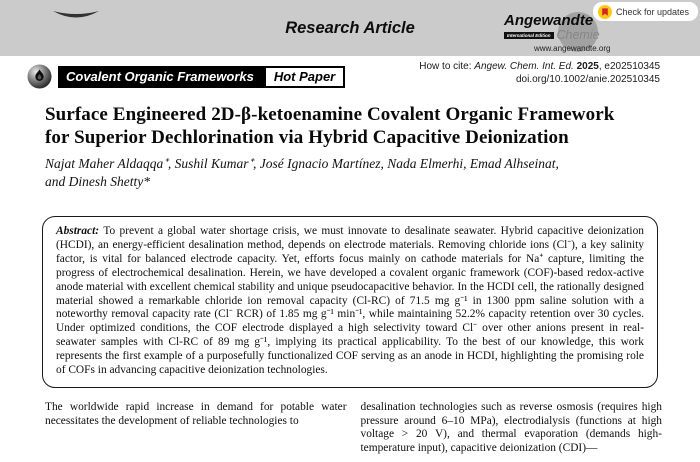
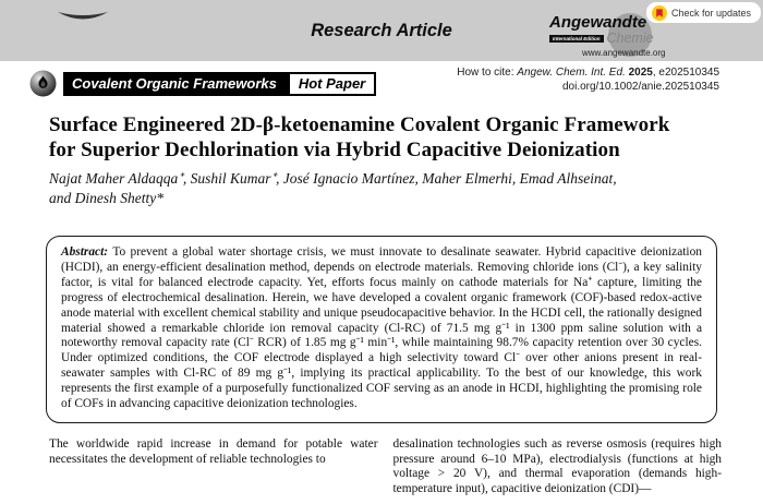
  Research Article
  Angewandte
  Chemie
  www.angewandte.org
  Check for updates
  Covalent Organic Frameworks
  Hot Paper
  How to cite: Angew. Chem. Int. Ed. 2025, e202510345
  doi.org/10.1002/anie.202510345
  Surface Engineered 2D-β-ketoenamine Covalent Organic Framework
  for Superior Dechlorination via Hybrid Capacitive Deionization
- Najat Maher Aldaqqa⁺, Sushil Kumar⁺, José Ignacio Martínez, Nada Elmerhi, Emad Alhseinat,
+ Najat Maher Aldaqqa⁺, Sushil Kumar⁺, José Ignacio Martínez, Maher Elmerhi, Emad Alhseinat,
  and Dinesh Shetty*
- Abstract: To prevent a global water shortage crisis, we must innovate to desalinate seawater. Hybrid capacitive deionization (HCDI), an energy-efficient desalination method, depends on electrode materials. Removing chloride ions (Cl⁻), a key salinity factor, is vital for balanced electrode capacity. Yet, efforts focus mainly on cathode materials for Na⁺ capture, limiting the progress of electrochemical desalination. Herein, we have developed a covalent organic framework (COF)-based redox-active anode material with excellent chemical stability and unique pseudocapacitive behavior. In the HCDI cell, the rationally designed material showed a remarkable chloride ion removal capacity (Cl-RC) of 71.5 mg g⁻¹ in 1300 ppm saline solution with a noteworthy removal capacity rate (Cl⁻ RCR) of 1.85 mg g⁻¹ min⁻¹, while maintaining 52.2% capacity retention over 30 cycles. Under optimized conditions, the COF electrode displayed a high selectivity toward Cl⁻ over other anions present in real-seawater samples with Cl-RC of 89 mg g⁻¹, implying its practical applicability. To the best of our knowledge, this work represents the first example of a purposefully functionalized COF serving as an anode in HCDI, highlighting the promising role of COFs in advancing capacitive deionization technologies.
+ Abstract: To prevent a global water shortage crisis, we must innovate to desalinate seawater. Hybrid capacitive deionization (HCDI), an energy-efficient desalination method, depends on electrode materials. Removing chloride ions (Cl⁻), a key salinity factor, is vital for balanced electrode capacity. Yet, efforts focus mainly on cathode materials for Na⁺ capture, limiting the progress of electrochemical desalination. Herein, we have developed a covalent organic framework (COF)-based redox-active anode material with excellent chemical stability and unique pseudocapacitive behavior. In the HCDI cell, the rationally designed material showed a remarkable chloride ion removal capacity (Cl-RC) of 71.5 mg g⁻¹ in 1300 ppm saline solution with a noteworthy removal capacity rate (Cl⁻ RCR) of 1.85 mg g⁻¹ min⁻¹, while maintaining 98.7% capacity retention over 30 cycles. Under optimized conditions, the COF electrode displayed a high selectivity toward Cl⁻ over other anions present in real-seawater samples with Cl-RC of 89 mg g⁻¹, implying its practical applicability. To the best of our knowledge, this work represents the first example of a purposefully functionalized COF serving as an anode in HCDI, highlighting the promising role of COFs in advancing capacitive deionization technologies.
  The worldwide rapid increase in demand for potable water necessitates the development of reliable technologies to
  desalination technologies such as reverse osmosis (requires high pressure around 6–10 MPa), electrodialysis (functions at high voltage > 20 V), and thermal evaporation (demands high-temperature input), capacitive deionization (CDI)—
